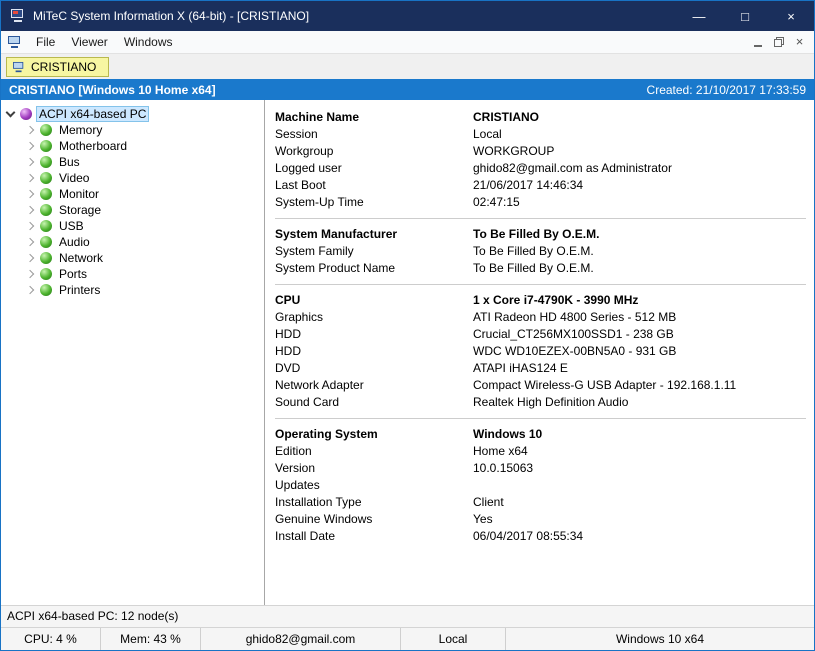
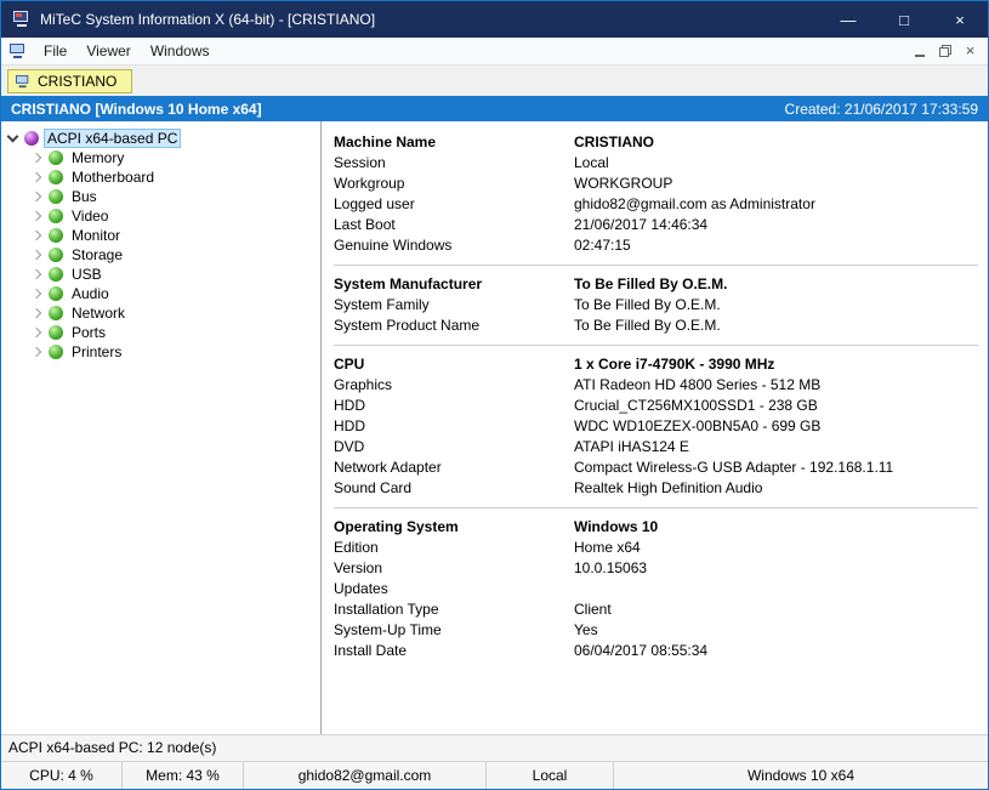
  MiTeC System Information X (64-bit) - [CRISTIANO]
  —
  □
  ×
  File
  Viewer
  Windows
  ×
  CRISTIANO
  CRISTIANO [Windows 10 Home x64]
- Created: 21/10/2017 17:33:59
+ Created: 21/06/2017 17:33:59
  ACPI x64-based PC
  Memory
  Motherboard
  Bus
  Video
  Monitor
  Storage
  USB
  Audio
  Network
  Ports
  Printers
  Machine Name
  CRISTIANO
  Session
  Local
  Workgroup
  WORKGROUP
  Logged user
  ghido82@gmail.com as Administrator
  Last Boot
  21/06/2017 14:46:34
- System-Up Time
+ Genuine Windows
  02:47:15
  System Manufacturer
  To Be Filled By O.E.M.
  System Family
  To Be Filled By O.E.M.
  System Product Name
  To Be Filled By O.E.M.
  CPU
  1 x Core i7-4790K - 3990 MHz
  Graphics
  ATI Radeon HD 4800 Series - 512 MB
  HDD
  Crucial_CT256MX100SSD1 - 238 GB
  HDD
- WDC WD10EZEX-00BN5A0 - 931 GB
+ WDC WD10EZEX-00BN5A0 - 699 GB
  DVD
  ATAPI iHAS124 E
  Network Adapter
  Compact Wireless-G USB Adapter - 192.168.1.11
  Sound Card
  Realtek High Definition Audio
  Operating System
  Windows 10
  Edition
  Home x64
  Version
  10.0.15063
  Updates
  Installation Type
  Client
- Genuine Windows
+ System-Up Time
  Yes
  Install Date
  06/04/2017 08:55:34
  ACPI x64-based PC: 12 node(s)
  CPU: 4 %
  Mem: 43 %
  ghido82@gmail.com
  Local
  Windows 10 x64
